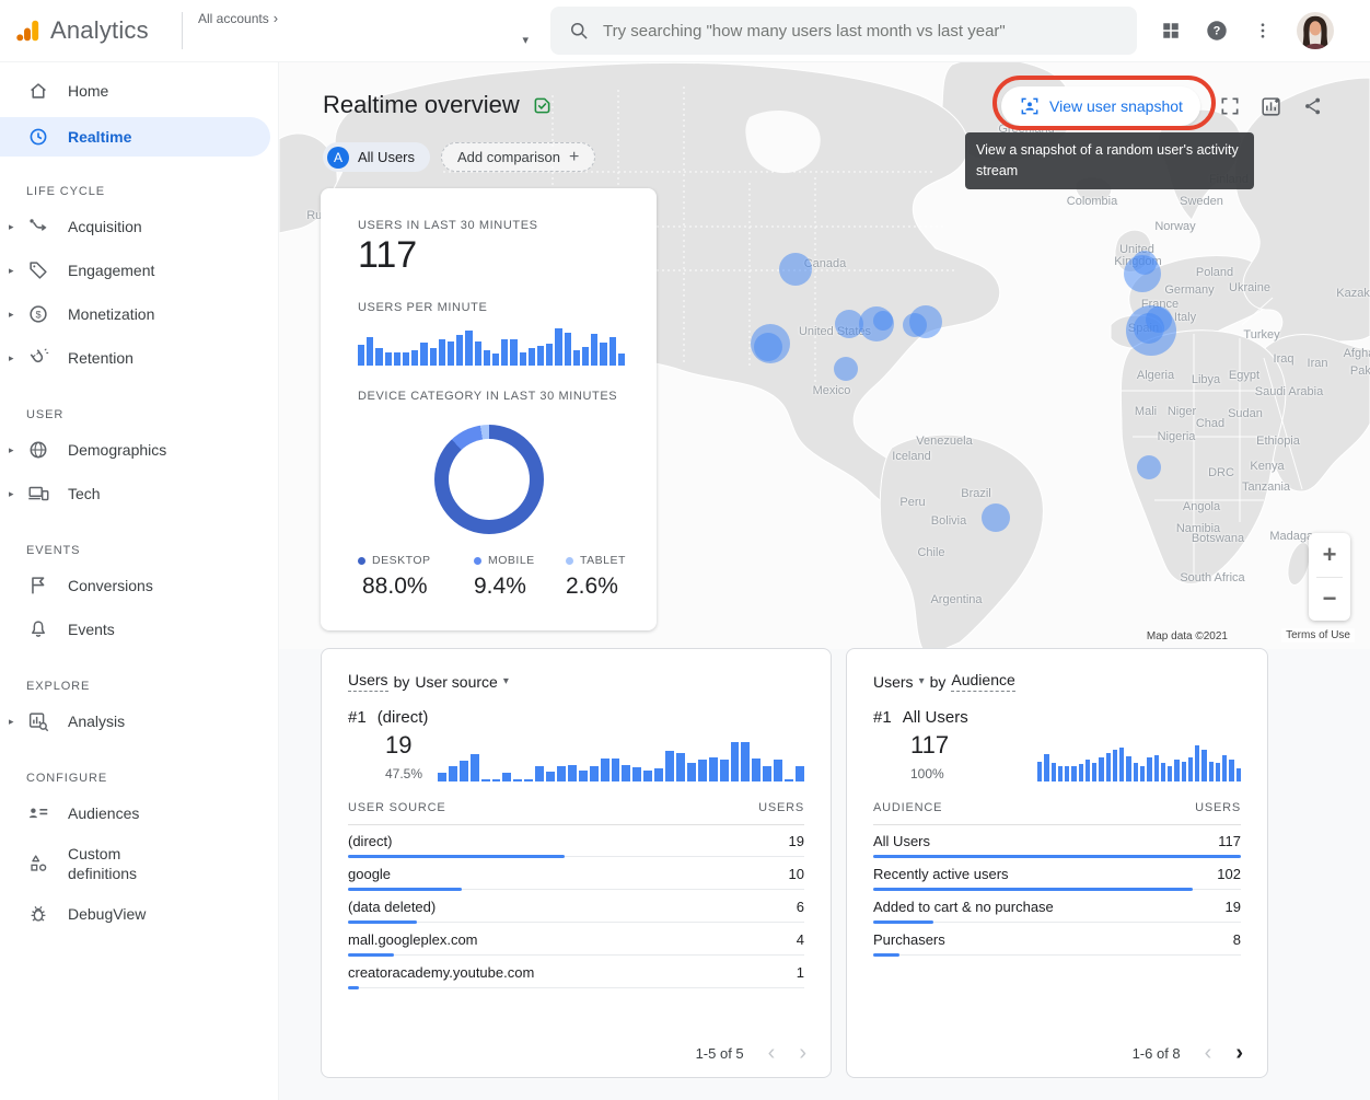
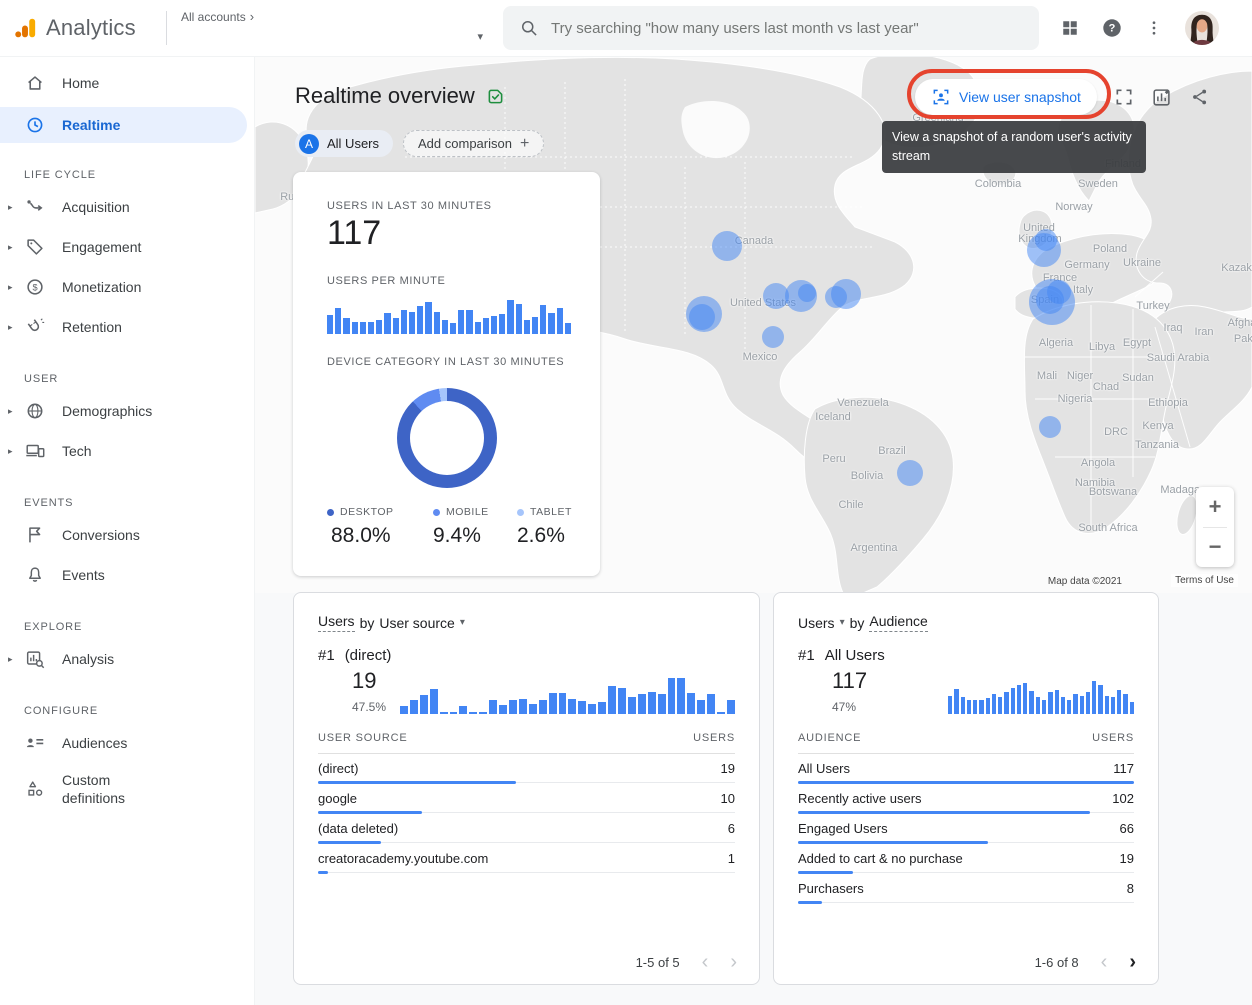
  Analytics
  All accounts
  ›
  ▾
  Try searching "how many users last month vs last year"
  ?
  Home
  Realtime
  LIFE CYCLE
  ▸
  Acquisition
  ▸
  Engagement
  ▸
  $
  Monetization
  ▸
  Retention
  USER
  ▸
  Demographics
  ▸
  Tech
  EVENTS
  Conversions
  Events
  EXPLORE
  ▸
  Analysis
  CONFIGURE
  Audiences
  Custom definitions
- DebugView
  Greenland
  Colombia
  Sweden
  Norway
  United
  Kingdom
  Poland
  Germany
  Ukraine
  France
  Italy
  Spain
  Turkey
  Iraq
  Iran
  Algeria
  Libya
  Egypt
  Saudi Arabia
  Mali
  Niger
  Chad
  Sudan
  Nigeria
  Ethiopia
  Kenya
  DRC
  Tanzania
  Angola
  Namibia
  Botswana
  Madag
  South Africa
  Canada
  United States
  Mexico
  Venezuela
  Iceland
  Brazil
  Peru
  Bolivia
  Chile
  Argentina
  Map data ©2021
  Terms of Use
  +
  −
  Realtime overview
  A
  All Users
  Add comparison
  +
  View user snapshot
  View a snapshot of a random user's activity stream
  USERS IN LAST 30 MINUTES
  117
  USERS PER MINUTE
  DEVICE CATEGORY IN LAST 30 MINUTES
  DESKTOP
  MOBILE
  TABLET
  88.0%
  9.4%
  2.6%
  Users
  by
  User source
  ▾
  #1
  (direct)
  19
  47.5%
  USER SOURCE
  USERS
  (direct)
  19
  google
  10
  (data deleted)
  6
- mall.googleplex.com
- 4
  creatoracademy.youtube.com
  1
  1-5 of 5
  ‹
  ›
  Users
  ▾
  by
  Audience
  #1
  All Users
  117
- 100%
+ 47%
  AUDIENCE
  USERS
  All Users
  117
  Recently active users
  102
+ Engaged Users
+ 66
  Added to cart & no purchase
  19
  Purchasers
  8
  1-6 of 8
  ‹
  ›
